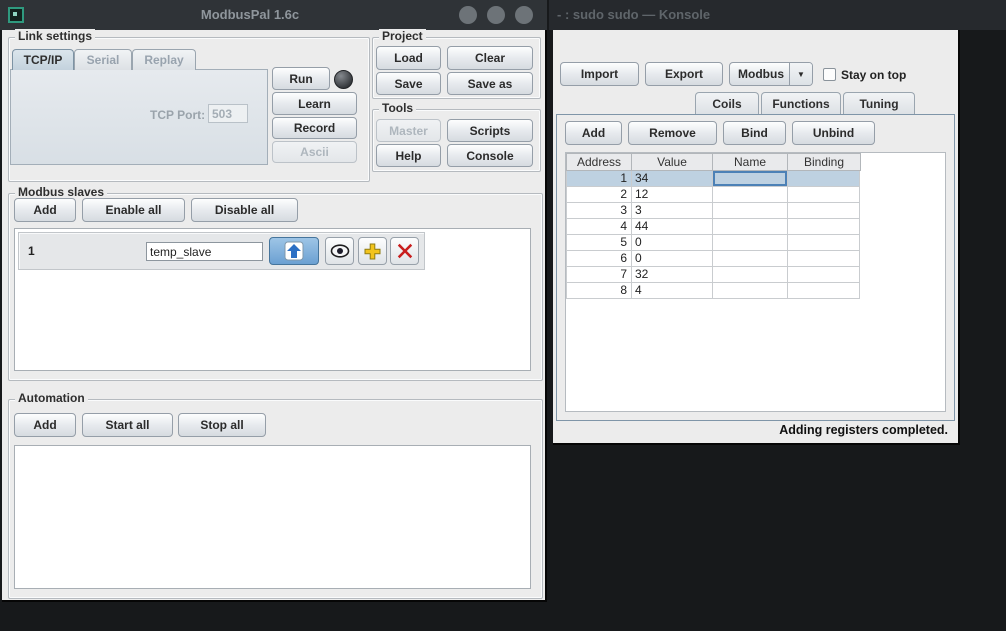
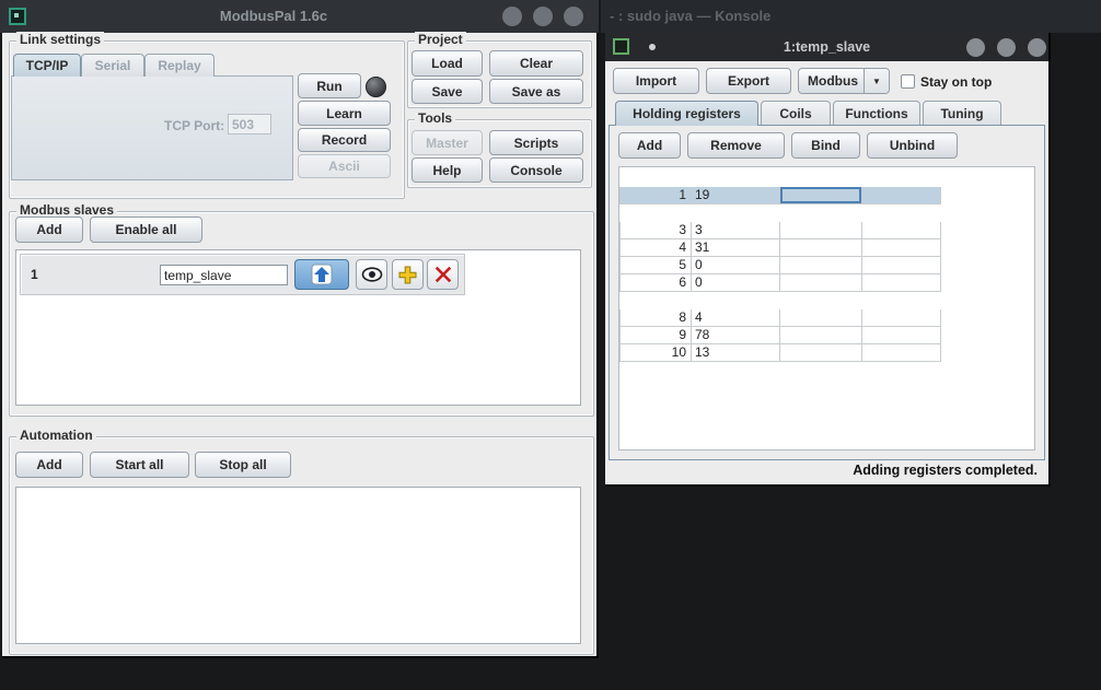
  ModbusPal 1.6c
- - : sudo sudo — Konsole
+ - : sudo java — Konsole
  Link settings
  TCP/IP
  Serial
  Replay
  TCP Port:
  503
  Run
  Learn
  Record
  Ascii
  Project
  Load
  Clear
  Save
  Save as
  Tools
  Master
  Scripts
  Help
  Console
  Modbus slaves
  Add
  Enable all
- Disable all
  1
  temp_slave
  Automation
  Add
  Start all
  Stop all
+ 1:temp_slave
  Import
  Export
  Modbus
  ▼
  Stay on top
+ Holding registers
  Coils
  Functions
  Tuning
  Add
  Remove
  Bind
  Unbind
- Address
- Value
- Name
- Binding
  1
- 34
+ 19
- 2
- 12
  3
  3
  4
- 44
+ 31
  5
  0
  6
  0
- 7
- 32
  8
  4
+ 9
+ 78
+ 10
+ 13
  Adding registers completed.
